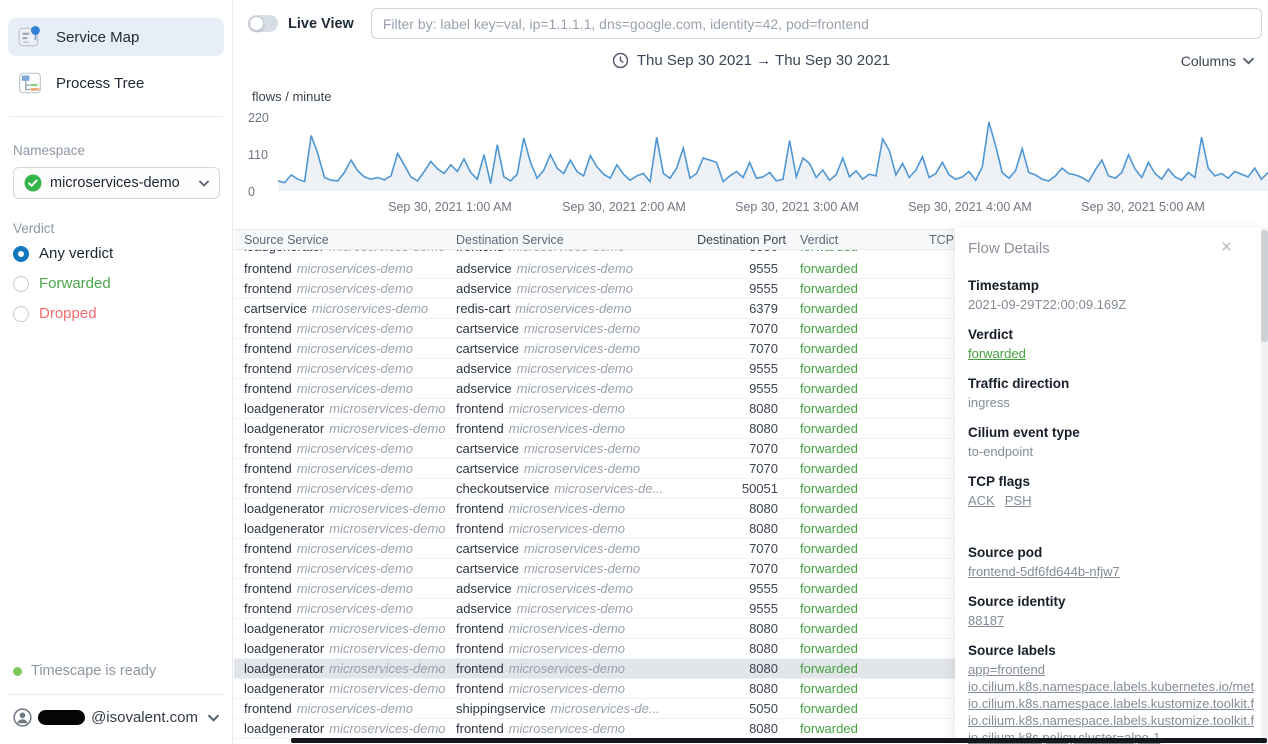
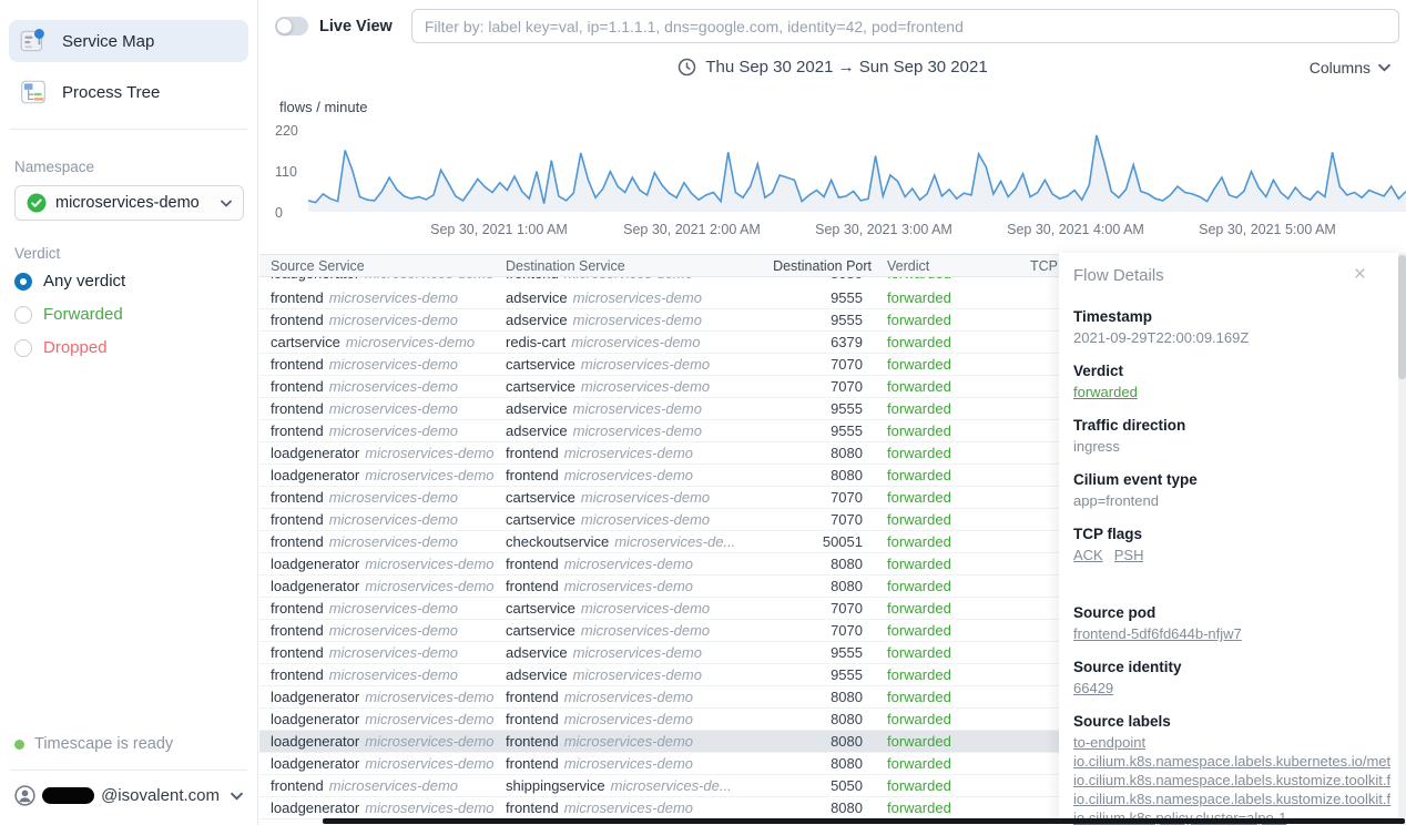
  Service Map
  Process Tree
  Namespace
  microservices-demo
  Verdict
  Any verdict
  Forwarded
  Dropped
  Timescape is ready
  @isovalent.com
  Live View
  Filter by: label key=val, ip=1.1.1.1, dns=google.com, identity=42, pod=frontend
- Thu Sep 30 2021 → Thu Sep 30 2021
+ Thu Sep 30 2021 → Sun Sep 30 2021
  Columns
  flows / minute
  220
  110
  0
  Sep 30, 2021 1:00 AM
  Sep 30, 2021 2:00 AM
  Sep 30, 2021 3:00 AM
  Sep 30, 2021 4:00 AM
  Sep 30, 2021 5:00 AM
  Source Service
  Destination Service
  Destination Port
  Verdict
  frontend microservices-demo
  adservice microservices-demo
  9555
  forwarded
  frontend microservices-demo
  adservice microservices-demo
  9555
  forwarded
  cartservice microservices-demo
  redis-cart microservices-demo
  6379
  forwarded
  frontend microservices-demo
  cartservice microservices-demo
  7070
  forwarded
  frontend microservices-demo
  cartservice microservices-demo
  7070
  forwarded
  frontend microservices-demo
  adservice microservices-demo
  9555
  forwarded
  frontend microservices-demo
  adservice microservices-demo
  9555
  forwarded
  loadgenerator microservices-demo
  frontend microservices-demo
  8080
  forwarded
  loadgenerator microservices-demo
  frontend microservices-demo
  8080
  forwarded
  frontend microservices-demo
  cartservice microservices-demo
  7070
  forwarded
  frontend microservices-demo
  cartservice microservices-demo
  7070
  forwarded
  frontend microservices-demo
  checkoutservice microservices-de...
  50051
  forwarded
  loadgenerator microservices-demo
  frontend microservices-demo
  8080
  forwarded
  loadgenerator microservices-demo
  frontend microservices-demo
  8080
  forwarded
  frontend microservices-demo
  cartservice microservices-demo
  7070
  forwarded
  frontend microservices-demo
  cartservice microservices-demo
  7070
  forwarded
  frontend microservices-demo
  adservice microservices-demo
  9555
  forwarded
  frontend microservices-demo
  adservice microservices-demo
  9555
  forwarded
  loadgenerator microservices-demo
  frontend microservices-demo
  8080
  forwarded
  loadgenerator microservices-demo
  frontend microservices-demo
  8080
  forwarded
  loadgenerator microservices-demo
  frontend microservices-demo
  8080
  forwarded
  loadgenerator microservices-demo
  frontend microservices-demo
  8080
  forwarded
  frontend microservices-demo
  shippingservice microservices-de...
  5050
  forwarded
  loadgenerator microservices-demo
  frontend microservices-demo
  8080
  forwarded
  Flow Details
  ×
  Timestamp
  2021-09-29T22:00:09.169Z
  Verdict
  forwarded
  Traffic direction
  ingress
  Cilium event type
- to-endpoint
+ app=frontend
  TCP flags
  ACK PSH
  Source pod
  frontend-5df6fd644b-nfjw7
  Source identity
- 88187
+ 66429
  Source labels
- app=frontend
+ to-endpoint
  io.cilium.k8s.namespace.labels.kubernetes.io/met
  io.cilium.k8s.namespace.labels.kustomize.toolkit.f
  io.cilium.k8s.namespace.labels.kustomize.toolkit.f
